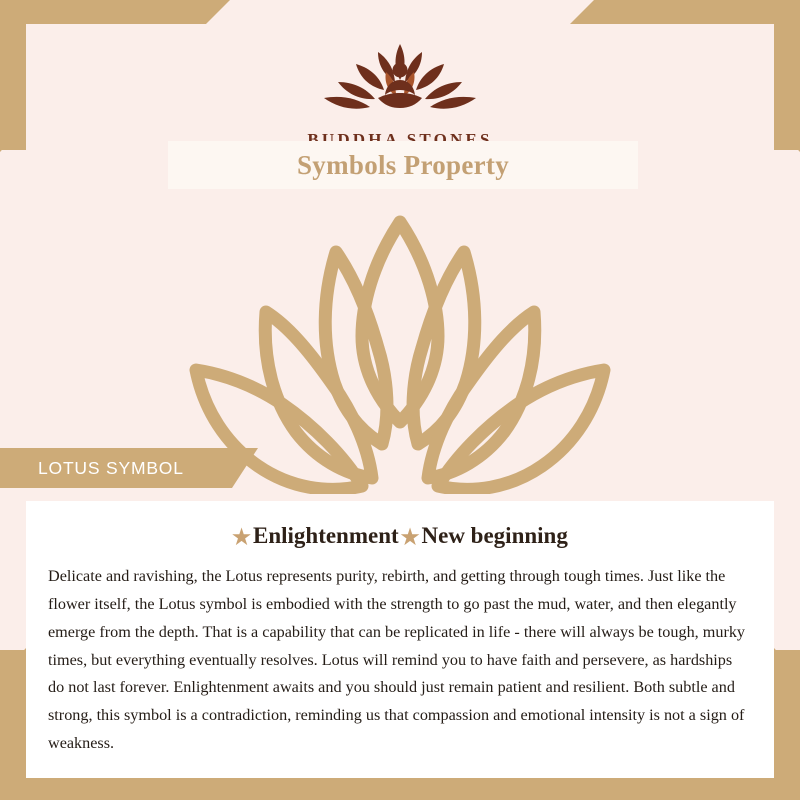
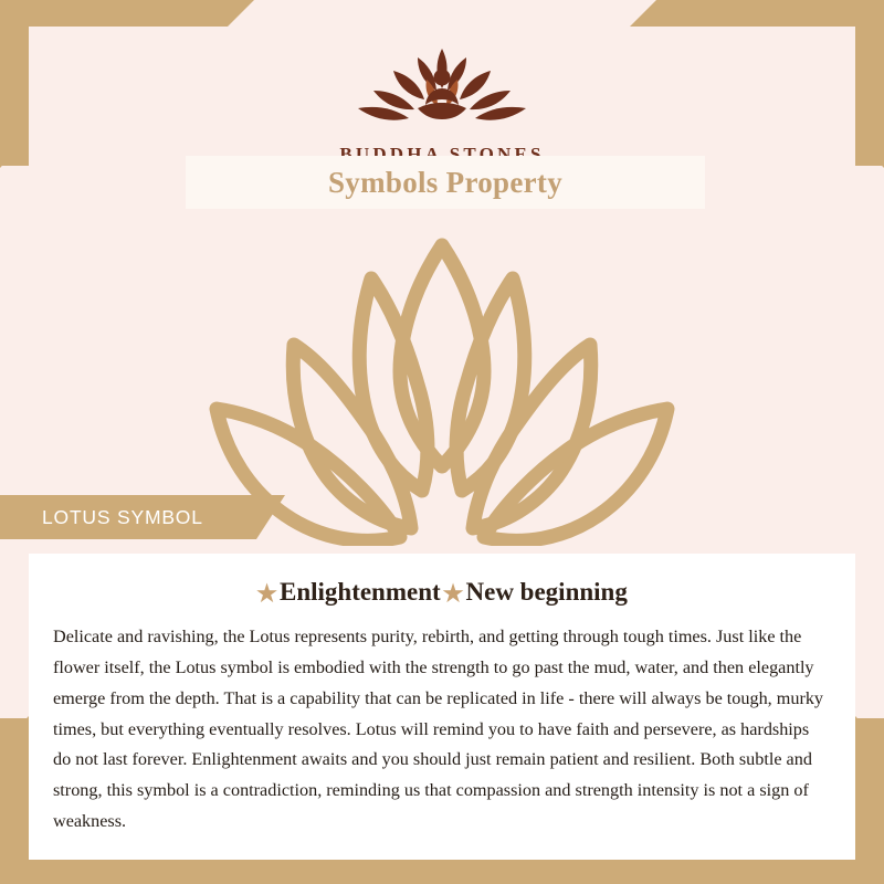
  BUDDHA STONES
  Symbols Property
  LOTUS SYMBOL
  ★
  Enlightenment
  ★
  New beginning
- Delicate and ravishing, the Lotus represents purity, rebirth, and getting through tough times. Just like the flower itself, the Lotus symbol is embodied with the strength to go past the mud, water, and then elegantly emerge from the depth. That is a capability that can be replicated in life - there will always be tough, murky times, but everything eventually resolves. Lotus will remind you to have faith and persevere, as hardships do not last forever. Enlightenment awaits and you should just remain patient and resilient. Both subtle and strong, this symbol is a contradiction, reminding us that compassion and emotional intensity is not a sign of weakness.
+ Delicate and ravishing, the Lotus represents purity, rebirth, and getting through tough times. Just like the flower itself, the Lotus symbol is embodied with the strength to go past the mud, water, and then elegantly emerge from the depth. That is a capability that can be replicated in life - there will always be tough, murky times, but everything eventually resolves. Lotus will remind you to have faith and persevere, as hardships do not last forever. Enlightenment awaits and you should just remain patient and resilient. Both subtle and strong, this symbol is a contradiction, reminding us that compassion and strength intensity is not a sign of weakness.
